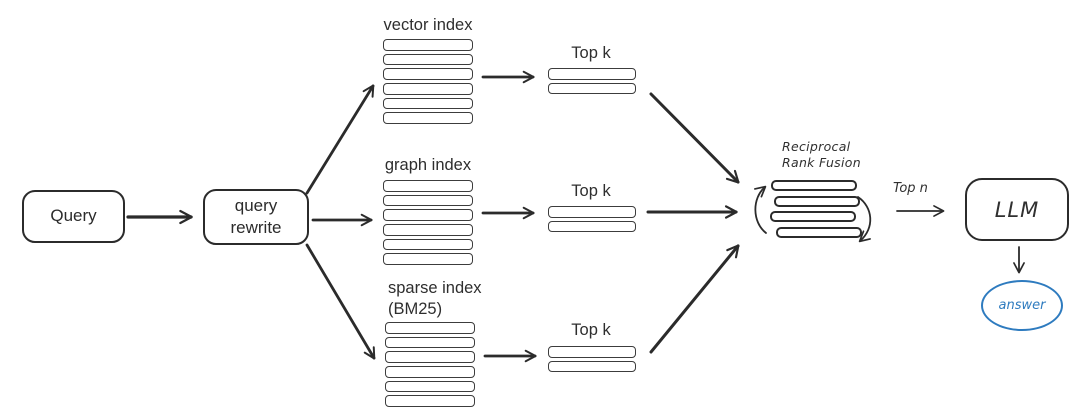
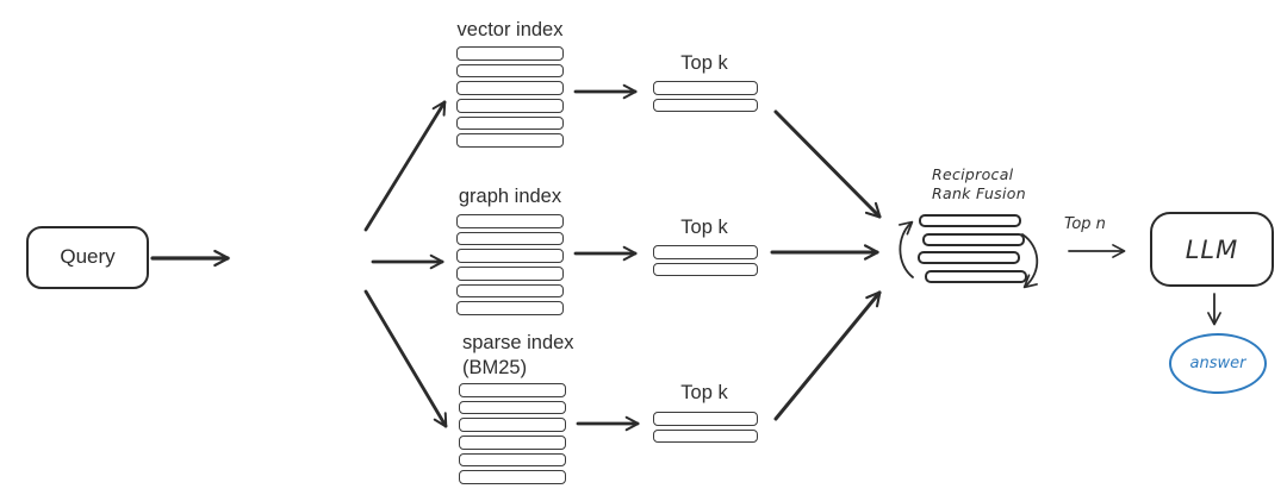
  Query
- query rewrite
  vector index
  graph index
  sparse index
  (BM25)
  Top k
  Top k
  Top k
  Reciprocal
  Rank Fusion
  Top n
  LLM
  answer
